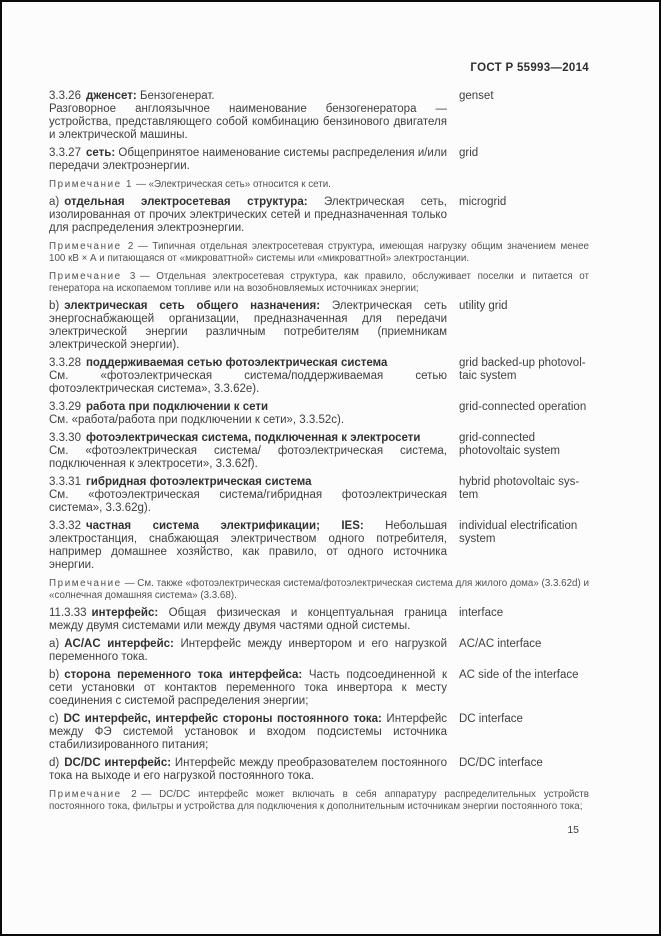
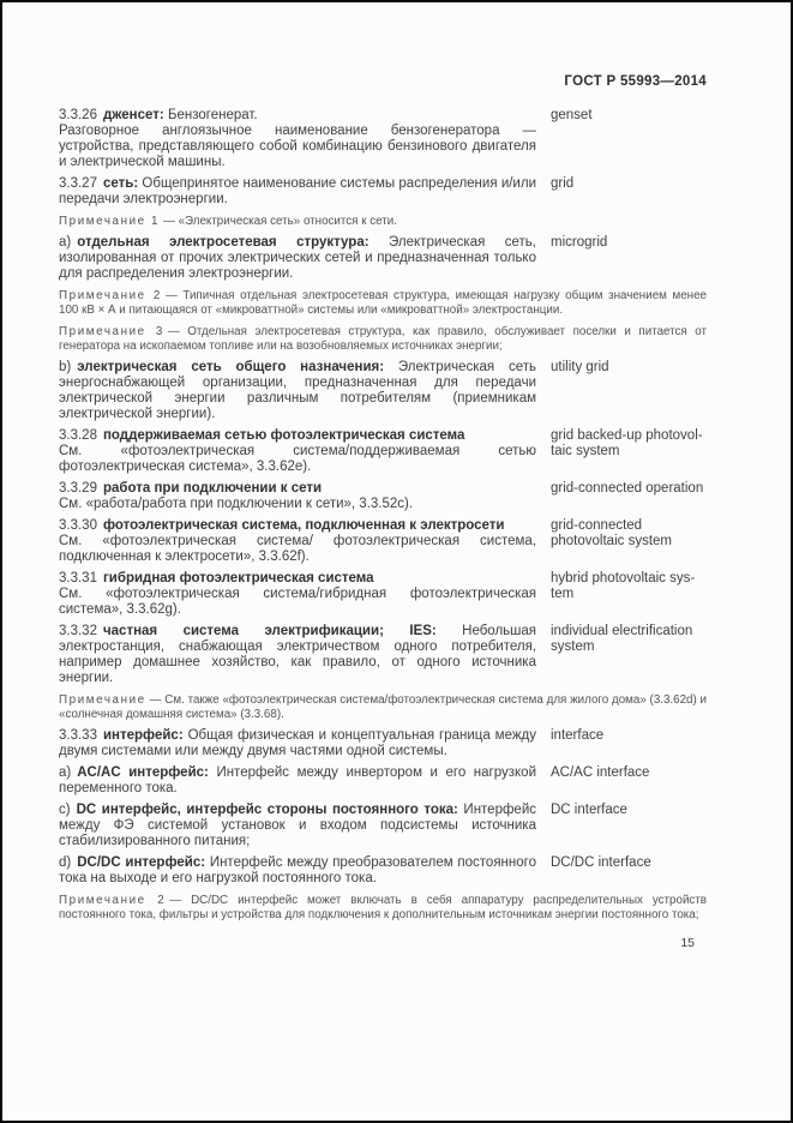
  ГОСТ Р 55993—2014
  3.3.26 дженсет: Бензогенерат.
  Разговорное англоязычное наименование бензогенератора — устройства, представляющего собой комбинацию бензинового двигателя и электрической машины.
  genset
  3.3.27 сеть: Общепринятое наименование системы распределения и/или передачи электроэнергии.
  grid
  Примечание 1 — «Электрическая сеть» относится к сети.
  a) отдельная электросетевая структура: Электрическая сеть, изолированная от прочих электрических сетей и предназначенная только для распределения электроэнергии.
  microgrid
  Примечание 2 — Типичная отдельная электросетевая структура, имеющая нагрузку общим значением менее 100 кВ × А и питающаяся от «микроваттной» системы или «микроваттной» электростанции.
  Примечание 3 — Отдельная электросетевая структура, как правило, обслуживает поселки и питается от генератора на ископаемом топливе или на возобновляемых источниках энергии;
  b) электрическая сеть общего назначения: Электрическая сеть энергоснабжающей организации, предназначенная для передачи электрической энергии различным потребителям (приемникам электрической энергии).
  utility grid
  3.3.28 поддерживаемая сетью фотоэлектрическая система
  См. «фотоэлектрическая система/поддерживаемая сетью фотоэлектрическая система», 3.3.62e).
  grid backed-up photovol-
  taic system
  3.3.29 работа при подключении к сети
  См. «работа/работа при подключении к сети», 3.3.52c).
  grid-connected operation
  3.3.30 фотоэлектрическая система, подключенная к электросети
  См. «фотоэлектрическая система/ фотоэлектрическая система, подключенная к электросети», 3.3.62f).
  grid-connected
  photovoltaic system
  3.3.31 гибридная фотоэлектрическая система
  См. «фотоэлектрическая система/гибридная фотоэлектрическая система», 3.3.62g).
  hybrid photovoltaic sys-
  tem
  3.3.32 частная система электрификации; IES: Небольшая электростанция, снабжающая электричеством одного потребителя, например домашнее хозяйство, как правило, от одного источника энергии.
  individual electrification
  system
  Примечание — См. также «фотоэлектрическая система/фотоэлектрическая система для жилого дома» (3.3.62d) и «солнечная домашняя система» (3.3.68).
- 11.3.33 интерфейс: Общая физическая и концептуальная граница между двумя системами или между двумя частями одной системы.
+ 3.3.33 интерфейс: Общая физическая и концептуальная граница между двумя системами или между двумя частями одной системы.
  interface
  a) AC/AC интерфейс: Интерфейс между инвертором и его нагрузкой переменного тока.
  AC/AC interface
- b) сторона переменного тока интерфейса: Часть подсоединенной к сети установки от контактов переменного тока инвертора к месту соединения с системой распределения энергии;
- AC side of the interface
  c) DC интерфейс, интерфейс стороны постоянного тока: Интерфейс между ФЭ системой установок и входом подсистемы источника стабилизированного питания;
  DC interface
  d) DC/DC интерфейс: Интерфейс между преобразователем постоянного тока на выходе и его нагрузкой постоянного тока.
  DC/DC interface
  Примечание 2 — DC/DC интерфейс может включать в себя аппаратуру распределительных устройств постоянного тока, фильтры и устройства для подключения к дополнительным источникам энергии постоянного тока;
  15
